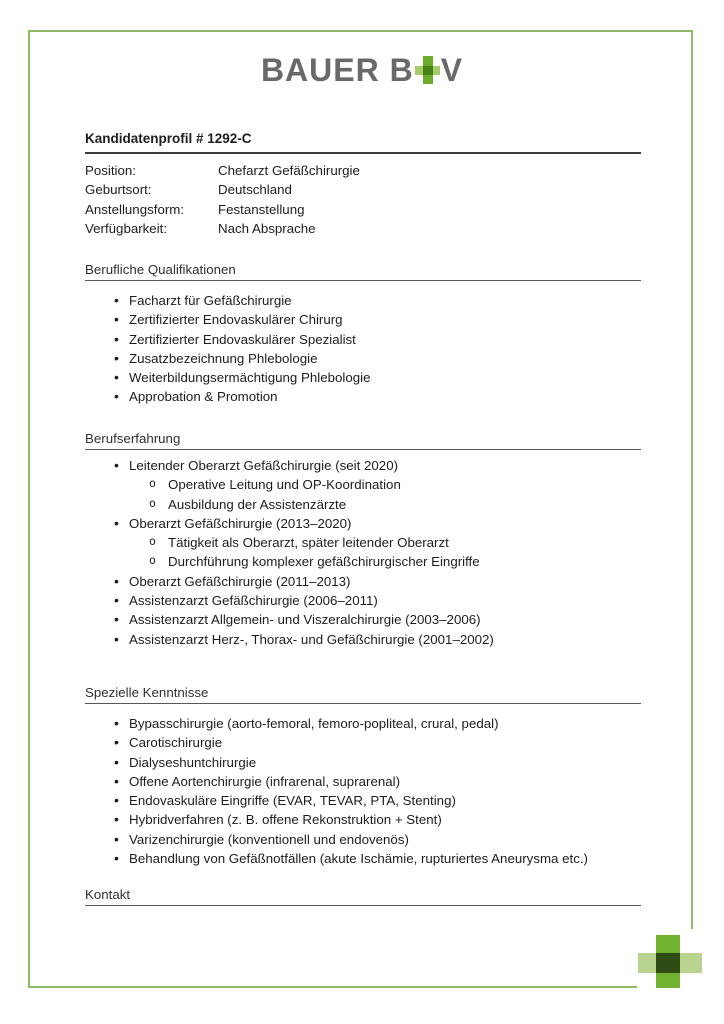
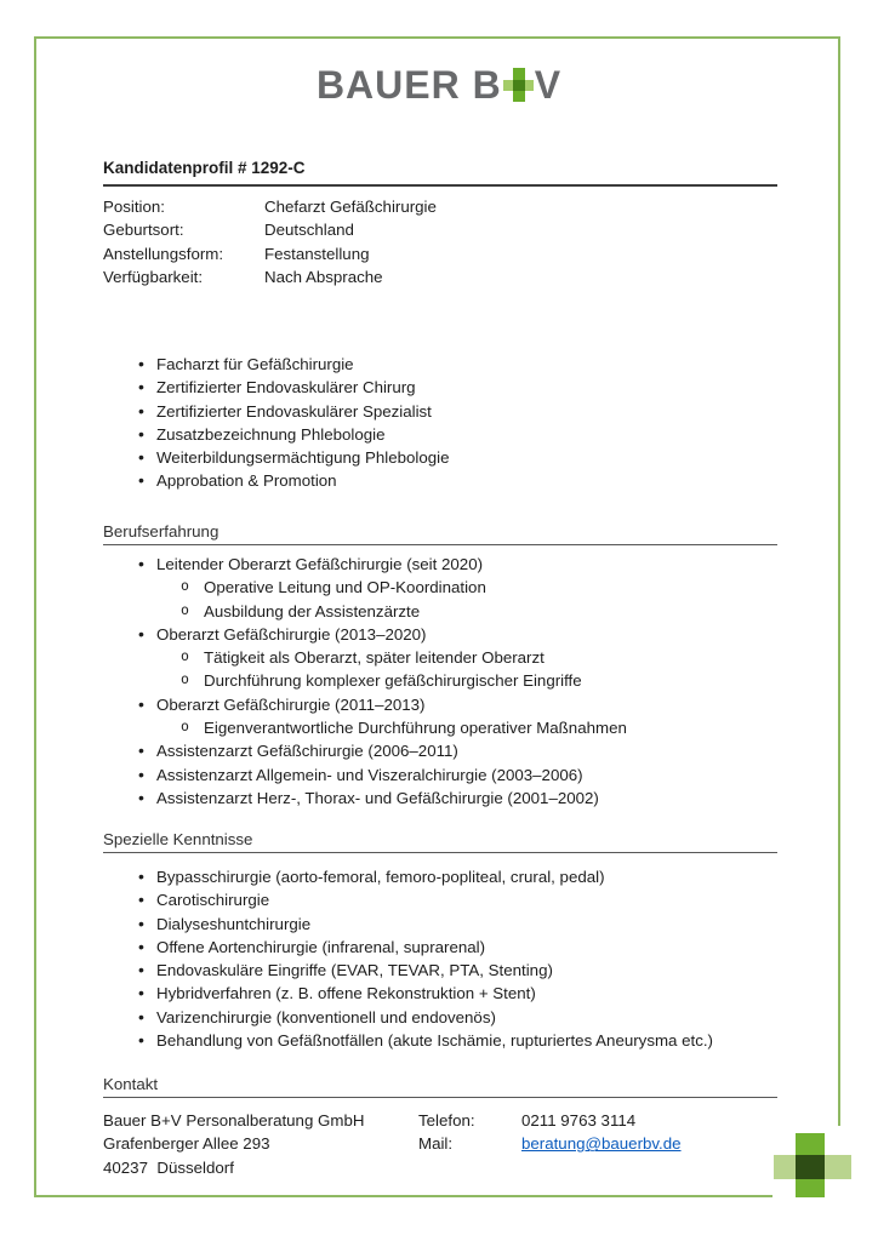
  BAUER B V
  Kandidatenprofil # 1292-C
  Position:
  Chefarzt Gefäßchirurgie
  Geburtsort:
  Deutschland
  Anstellungsform:
  Festanstellung
  Verfügbarkeit:
  Nach Absprache
- Berufliche Qualifikationen
  Facharzt für Gefäßchirurgie
  Zertifizierter Endovaskulärer Chirurg
  Zertifizierter Endovaskulärer Spezialist
  Zusatzbezeichnung Phlebologie
  Weiterbildungsermächtigung Phlebologie
  Approbation & Promotion
  Berufserfahrung
  Leitender Oberarzt Gefäßchirurgie (seit 2020)
  Operative Leitung und OP-Koordination
  Ausbildung der Assistenzärzte
  Oberarzt Gefäßchirurgie (2013–2020)
  Tätigkeit als Oberarzt, später leitender Oberarzt
  Durchführung komplexer gefäßchirurgischer Eingriffe
  Oberarzt Gefäßchirurgie (2011–2013)
+ Eigenverantwortliche Durchführung operativer Maßnahmen
  Assistenzarzt Gefäßchirurgie (2006–2011)
  Assistenzarzt Allgemein- und Viszeralchirurgie (2003–2006)
  Assistenzarzt Herz-, Thorax- und Gefäßchirurgie (2001–2002)
  Spezielle Kenntnisse
  Bypasschirurgie (aorto-femoral, femoro-popliteal, crural, pedal)
  Carotischirurgie
  Dialyseshuntchirurgie
  Offene Aortenchirurgie (infrarenal, suprarenal)
  Endovaskuläre Eingriffe (EVAR, TEVAR, PTA, Stenting)
  Hybridverfahren (z. B. offene Rekonstruktion + Stent)
  Varizenchirurgie (konventionell und endovenös)
  Behandlung von Gefäßnotfällen (akute Ischämie, rupturiertes Aneurysma etc.)
  Kontakt
+ Bauer B+V Personalberatung GmbH
+ Telefon:
+ 0211 9763 3114
+ Grafenberger Allee 293
+ Mail:
+ beratung@bauerbv.de
+ 40237 Düsseldorf
